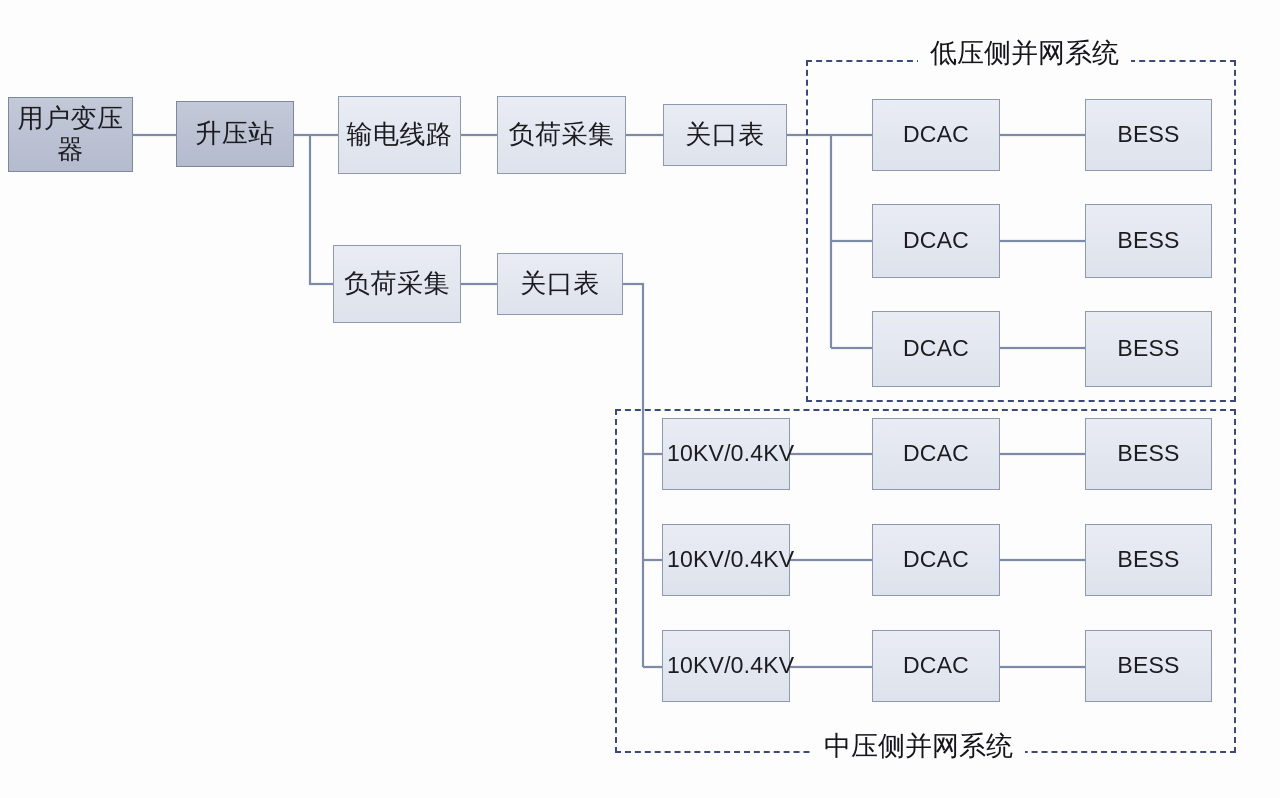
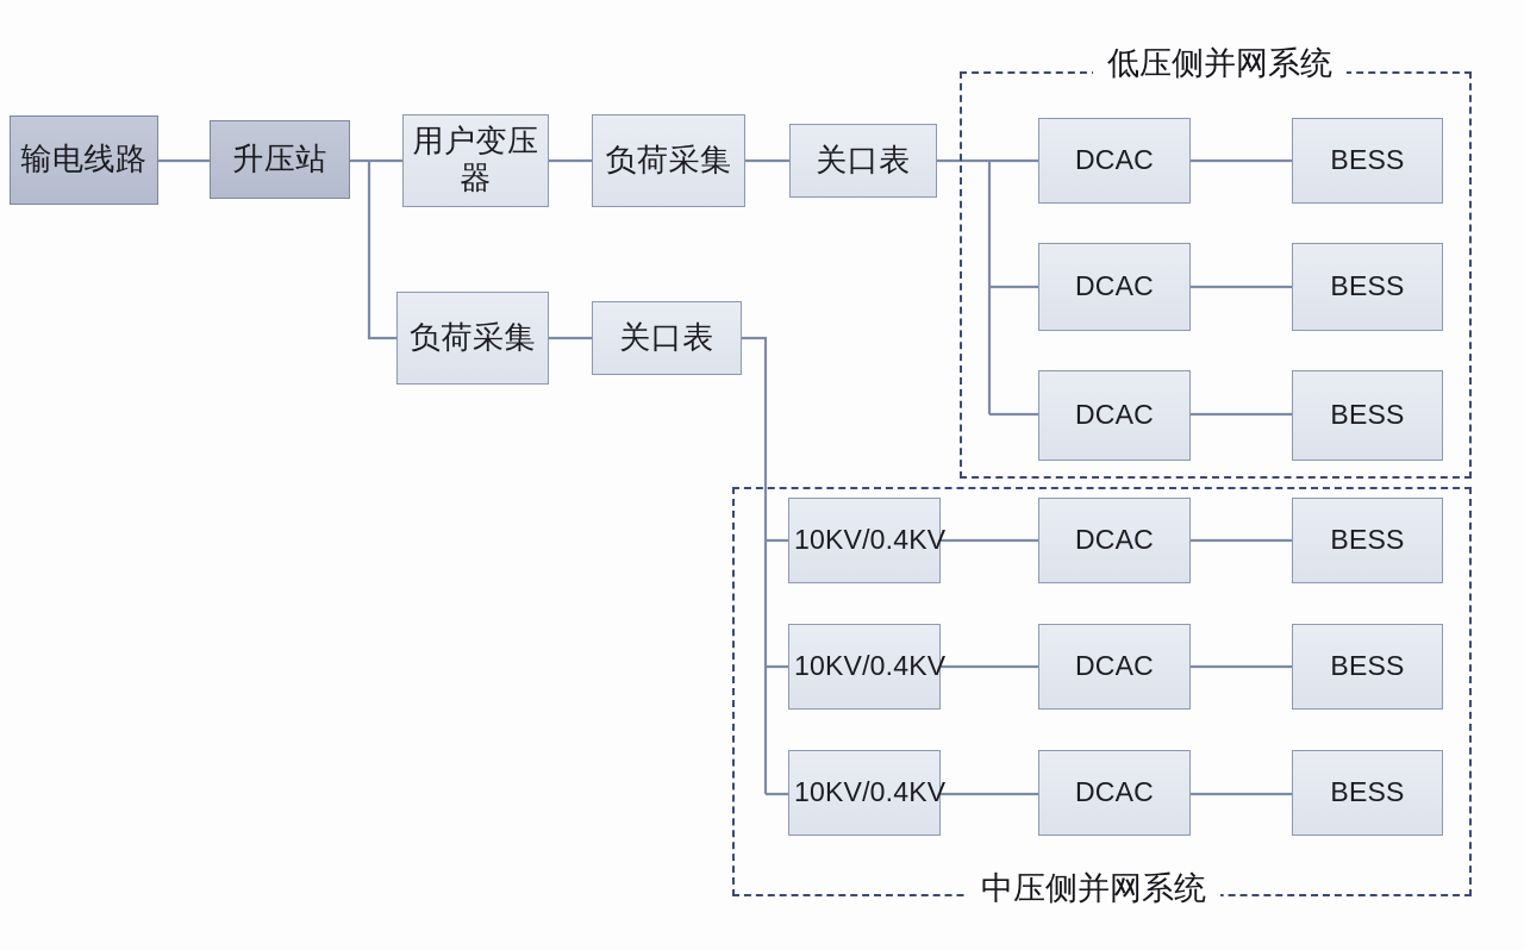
  低压侧并网系统
  中压侧并网系统
- 用户变压器
+ 输电线路
  升压站
- 输电线路
+ 用户变压器
  负荷采集
  关口表
  负荷采集
  关口表
  DCAC
  BESS
  DCAC
  BESS
  DCAC
  BESS
  10KV/0.4KV
  DCAC
  BESS
  10KV/0.4KV
  DCAC
  BESS
  10KV/0.4KV
  DCAC
  BESS
